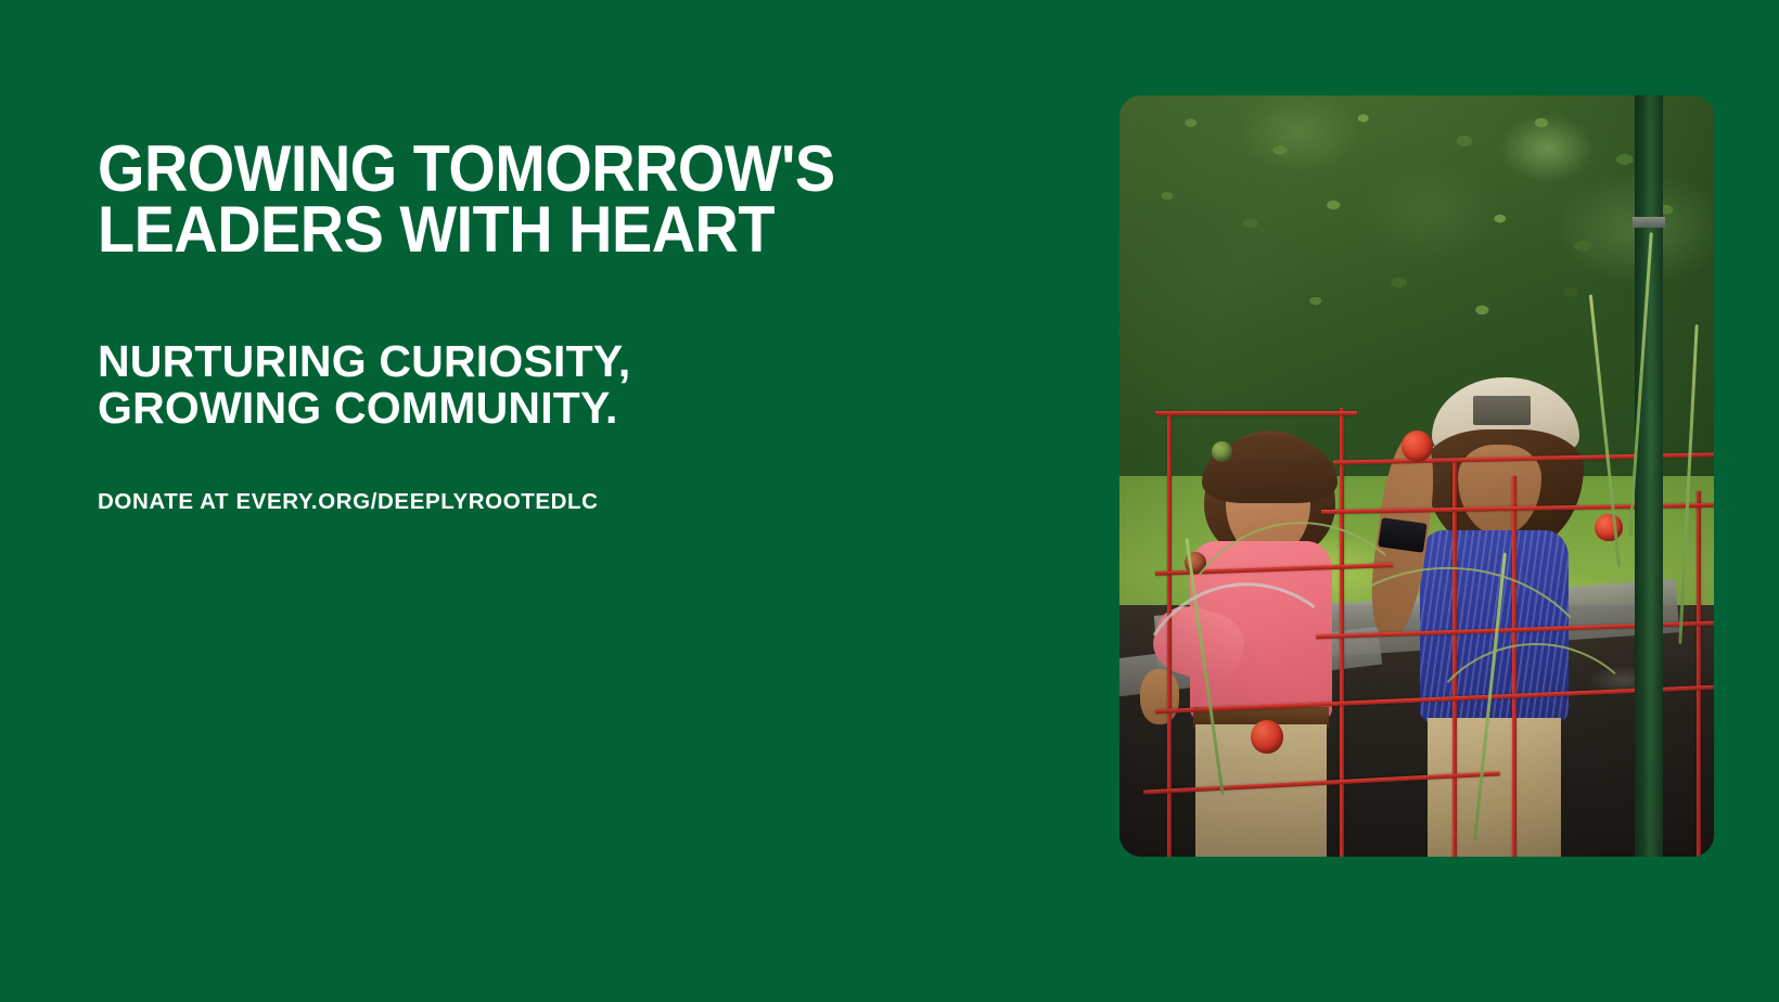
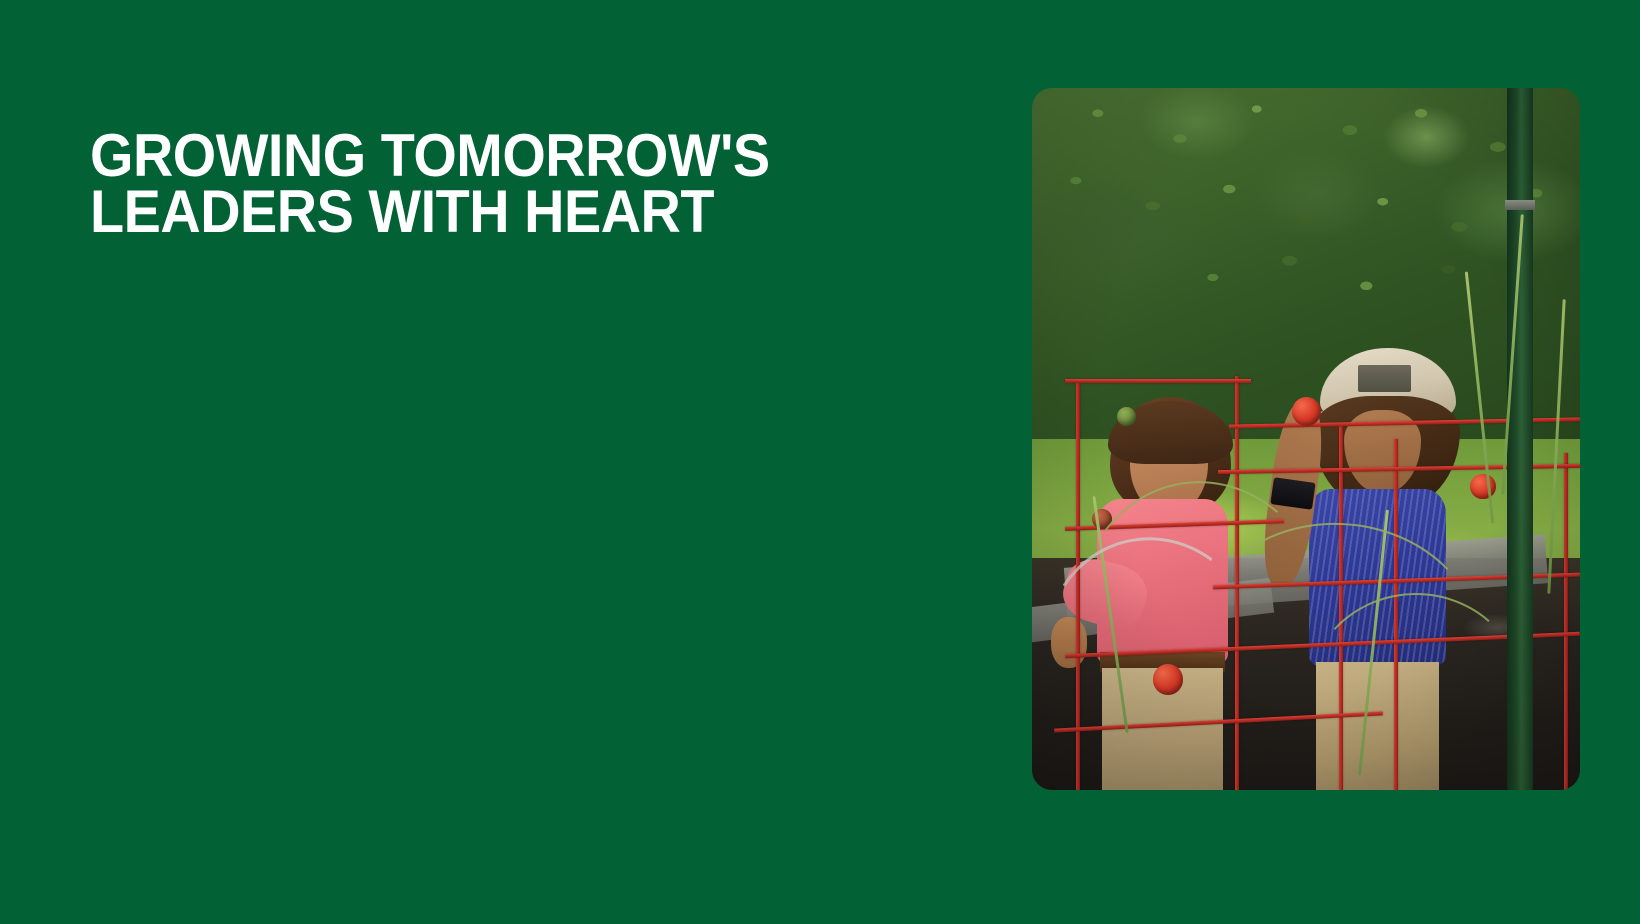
  GROWING TOMORROW'S
  LEADERS WITH HEART
- NURTURING CURIOSITY,
- GROWING COMMUNITY.
- DONATE AT EVERY.ORG/DEEPLYROOTEDLC
